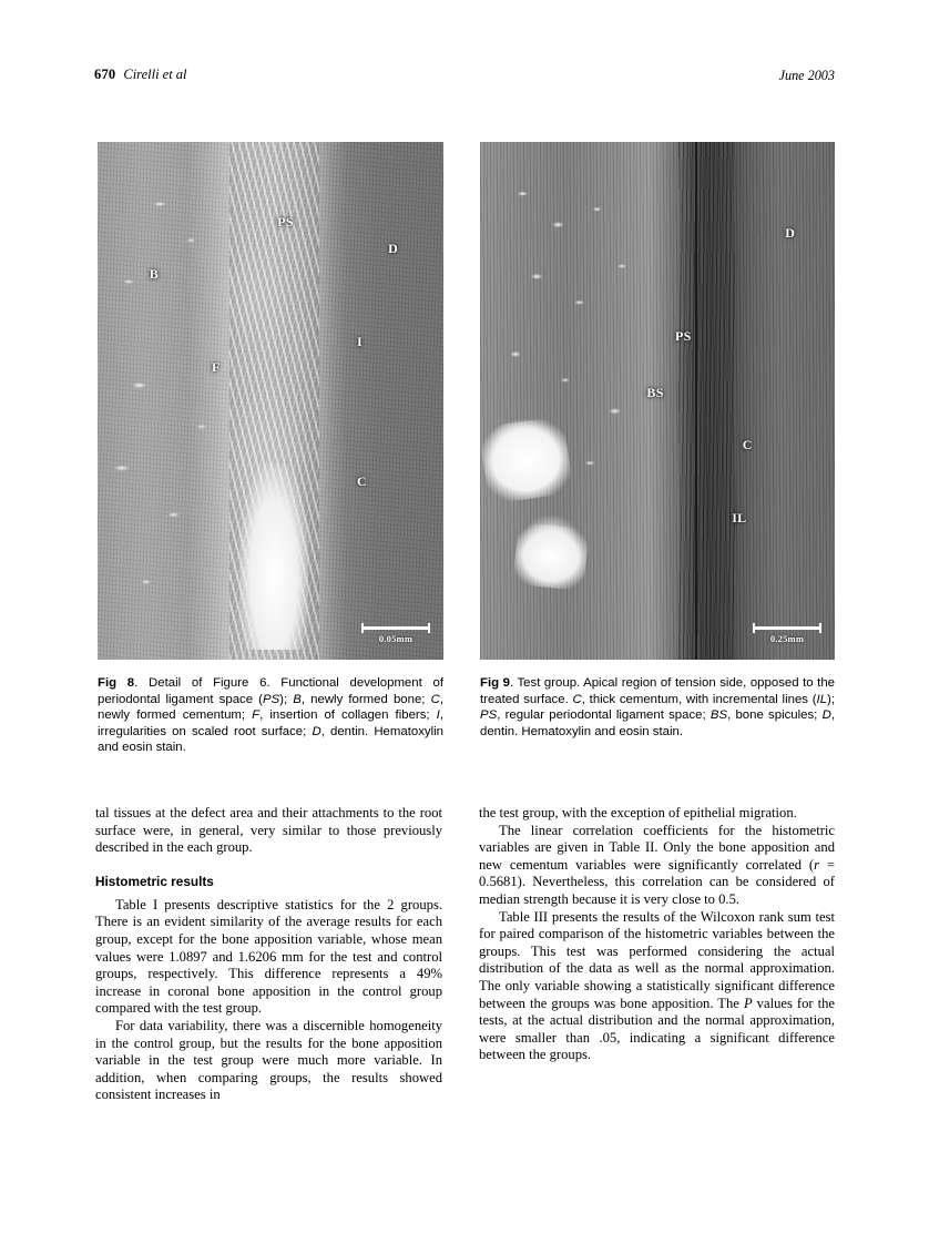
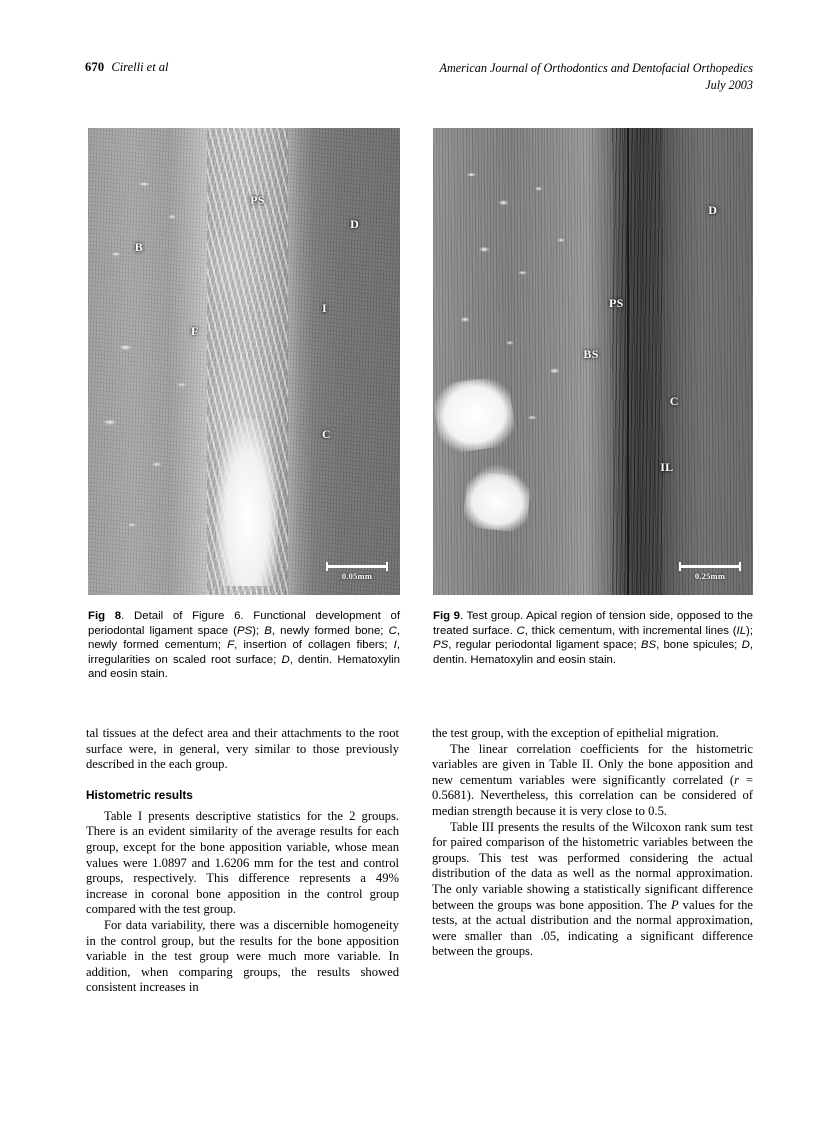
  670 Cirelli et al
+ American Journal of Orthodontics and Dentofacial Orthopedics
- June 2003
+ July 2003
  D
  PS
  B
  F
  I
  C
  0.05mm
  D
  PS
  BS
  C
  IL
  0.25mm
  Fig 8. Detail of Figure 6. Functional development of periodontal ligament space (PS); B, newly formed bone; C, newly formed cementum; F, insertion of collagen fibers; I, irregularities on scaled root surface; D, dentin. Hematoxylin and eosin stain.
  Fig 9. Test group. Apical region of tension side, opposed to the treated surface. C, thick cementum, with incremental lines (IL); PS, regular periodontal ligament space; BS, bone spicules; D, dentin. Hematoxylin and eosin stain.
  tal tissues at the defect area and their attachments to the root surface were, in general, very similar to those previously described in the each group.
  Histometric results
  Table I presents descriptive statistics for the 2 groups. There is an evident similarity of the average results for each group, except for the bone apposition variable, whose mean values were 1.0897 and 1.6206 mm for the test and control groups, respectively. This difference represents a 49% increase in coronal bone apposition in the control group compared with the test group.
  For data variability, there was a discernible homogeneity in the control group, but the results for the bone apposition variable in the test group were much more variable. In addition, when comparing groups, the results showed consistent increases in
  the test group, with the exception of epithelial migration.
  The linear correlation coefficients for the histometric variables are given in Table II. Only the bone apposition and new cementum variables were significantly correlated (r = 0.5681). Nevertheless, this correlation can be considered of median strength because it is very close to 0.5.
  Table III presents the results of the Wilcoxon rank sum test for paired comparison of the histometric variables between the groups. This test was performed considering the actual distribution of the data as well as the normal approximation. The only variable showing a statistically significant difference between the groups was bone apposition. The P values for the tests, at the actual distribution and the normal approximation, were smaller than .05, indicating a significant difference between the groups.
